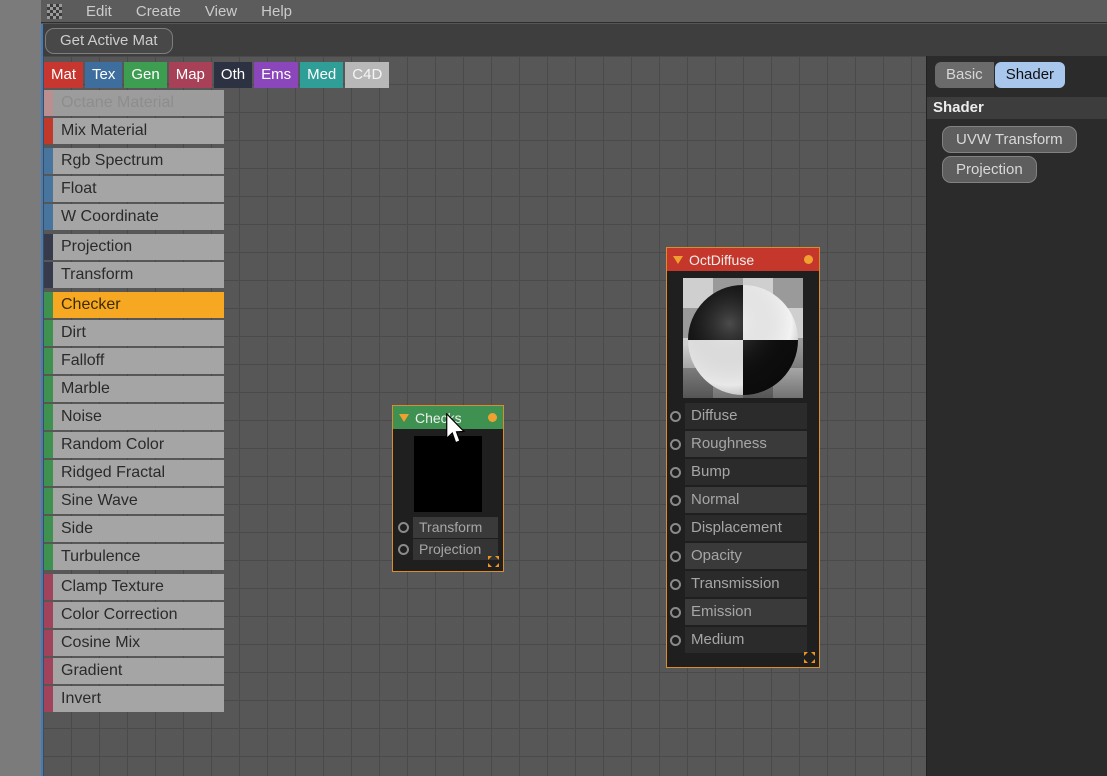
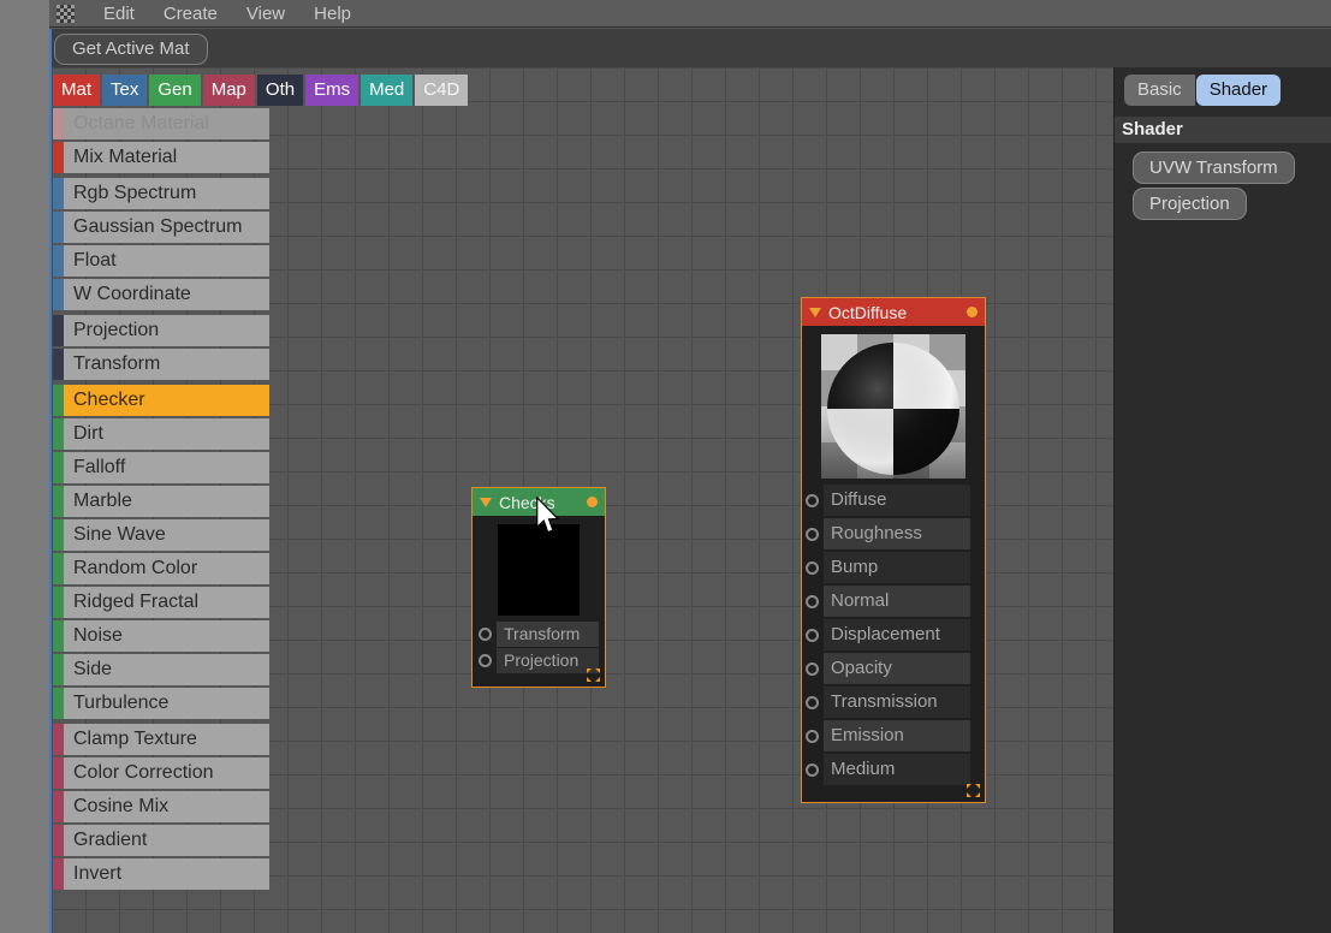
  Edit
  Create
  View
  Help
  Get Active Mat
  Mat
  Tex
  Gen
  Map
  Oth
  Ems
  Med
  C4D
  Mix Material
  Rgb Spectrum
+ Gaussian Spectrum
  Float
  W Coordinate
  Projection
  Transform
  Checker
  Dirt
  Falloff
  Marble
- Noise
+ Sine Wave
  Random Color
  Ridged Fractal
- Sine Wave
+ Noise
  Side
  Turbulence
  Clamp Texture
  Color Correction
  Cosine Mix
  Gradient
  Invert
  Checks
  Transform
  Projection
  OctDiffuse
  Diffuse
  Roughness
  Bump
  Normal
  Displacement
  Opacity
  Transmission
  Emission
  Medium
  Basic
  Shader
  Shader
  UVW Transform
  Projection
